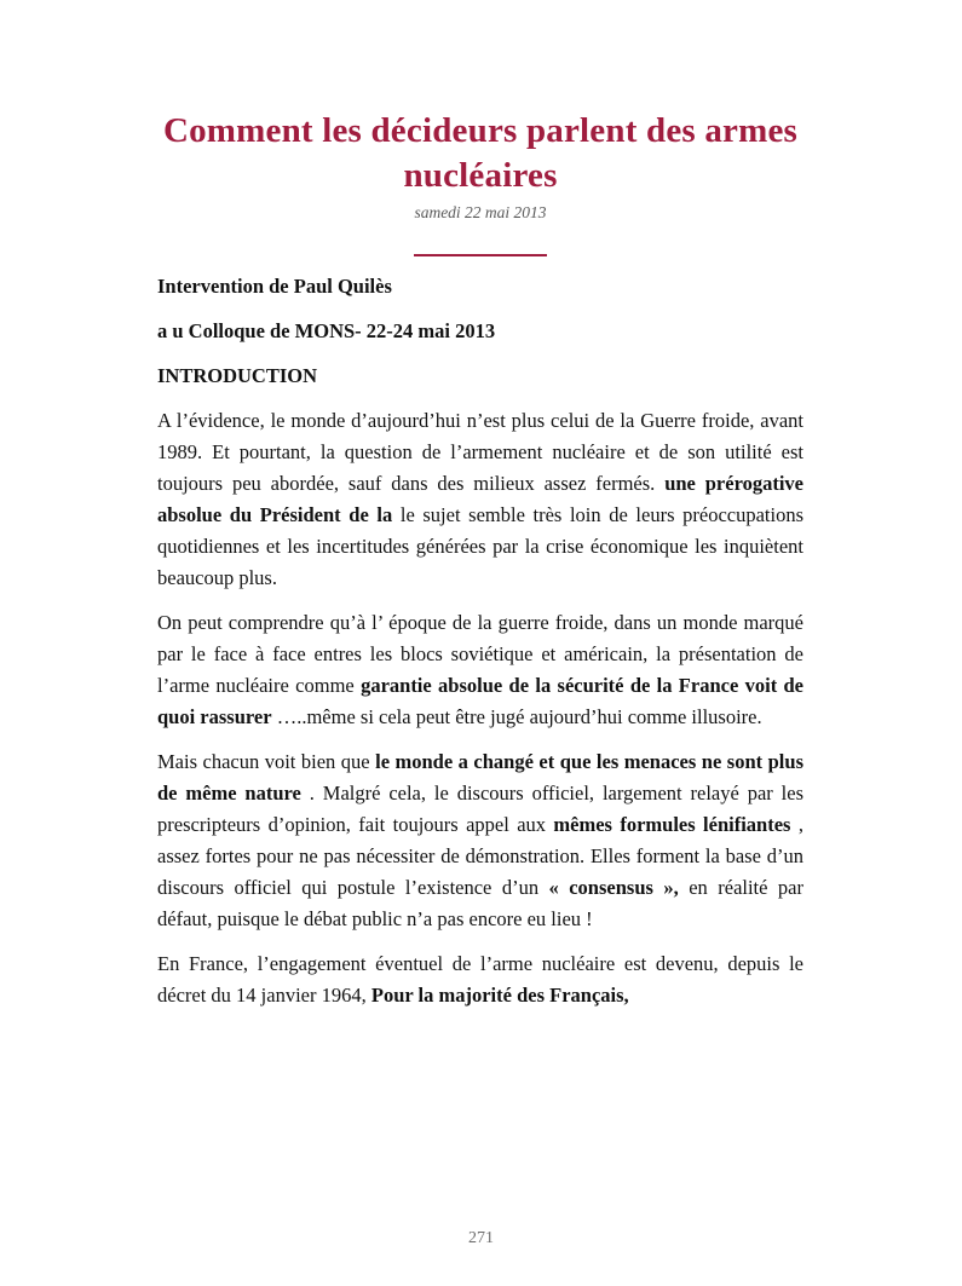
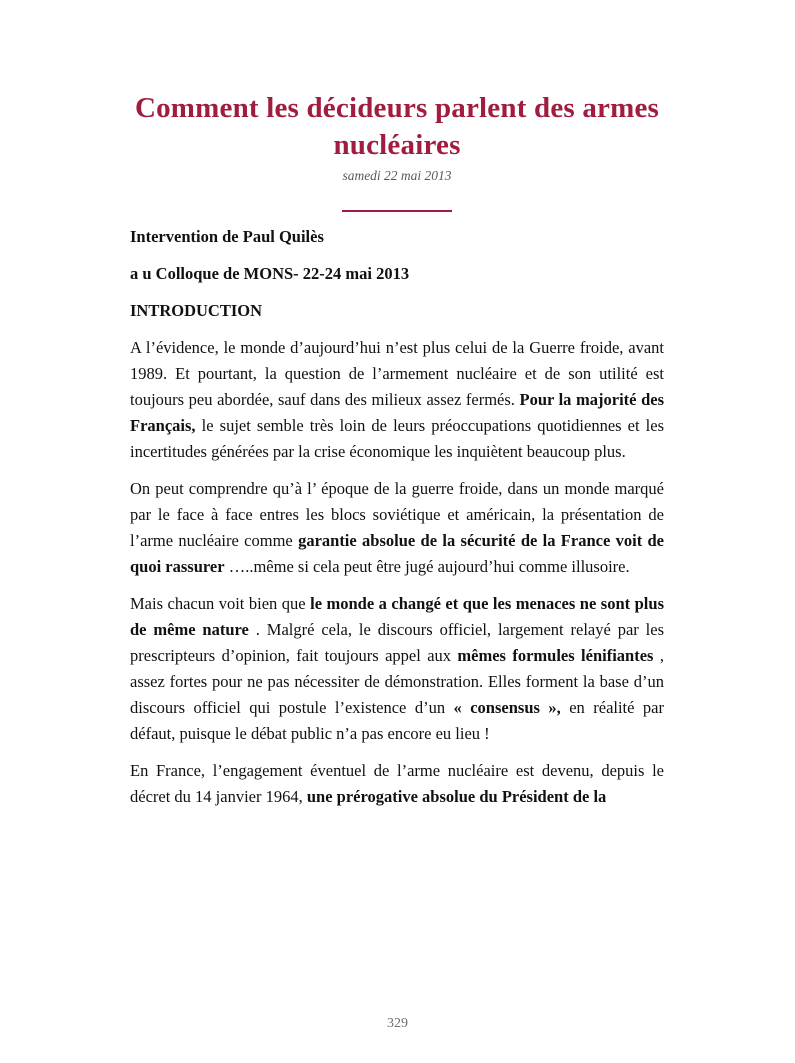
  Comment les décideurs parlent des armes nucléaires
  samedi 22 mai 2013
  Intervention de Paul Quilès
  a u Colloque de MONS- 22-24 mai 2013
  INTRODUCTION
- A l’évidence, le monde d’aujourd’hui n’est plus celui de la Guerre froide, avant 1989. Et pourtant, la question de l’armement nucléaire et de son utilité est toujours peu abordée, sauf dans des milieux assez fermés. une prérogative absolue du Président de la le sujet semble très loin de leurs préoccupations quotidiennes et les incertitudes générées par la crise économique les inquiètent beaucoup plus.
+ A l’évidence, le monde d’aujourd’hui n’est plus celui de la Guerre froide, avant 1989. Et pourtant, la question de l’armement nucléaire et de son utilité est toujours peu abordée, sauf dans des milieux assez fermés. Pour la majorité des Français, le sujet semble très loin de leurs préoccupations quotidiennes et les incertitudes générées par la crise économique les inquiètent beaucoup plus.
  On peut comprendre qu’à l’ époque de la guerre froide, dans un monde marqué par le face à face entres les blocs soviétique et américain, la présentation de l’arme nucléaire comme garantie absolue de la sécurité de la France voit de quoi rassurer …..même si cela peut être jugé aujourd’hui comme illusoire.
  Mais chacun voit bien que le monde a changé et que les menaces ne sont plus de même nature . Malgré cela, le discours officiel, largement relayé par les prescripteurs d’opinion, fait toujours appel aux mêmes formules lénifiantes , assez fortes pour ne pas nécessiter de démonstration. Elles forment la base d’un discours officiel qui postule l’existence d’un « consensus », en réalité par défaut, puisque le débat public n’a pas encore eu lieu !
- En France, l’engagement éventuel de l’arme nucléaire est devenu, depuis le décret du 14 janvier 1964, Pour la majorité des Français,
+ En France, l’engagement éventuel de l’arme nucléaire est devenu, depuis le décret du 14 janvier 1964, une prérogative absolue du Président de la
- 271
+ 329
